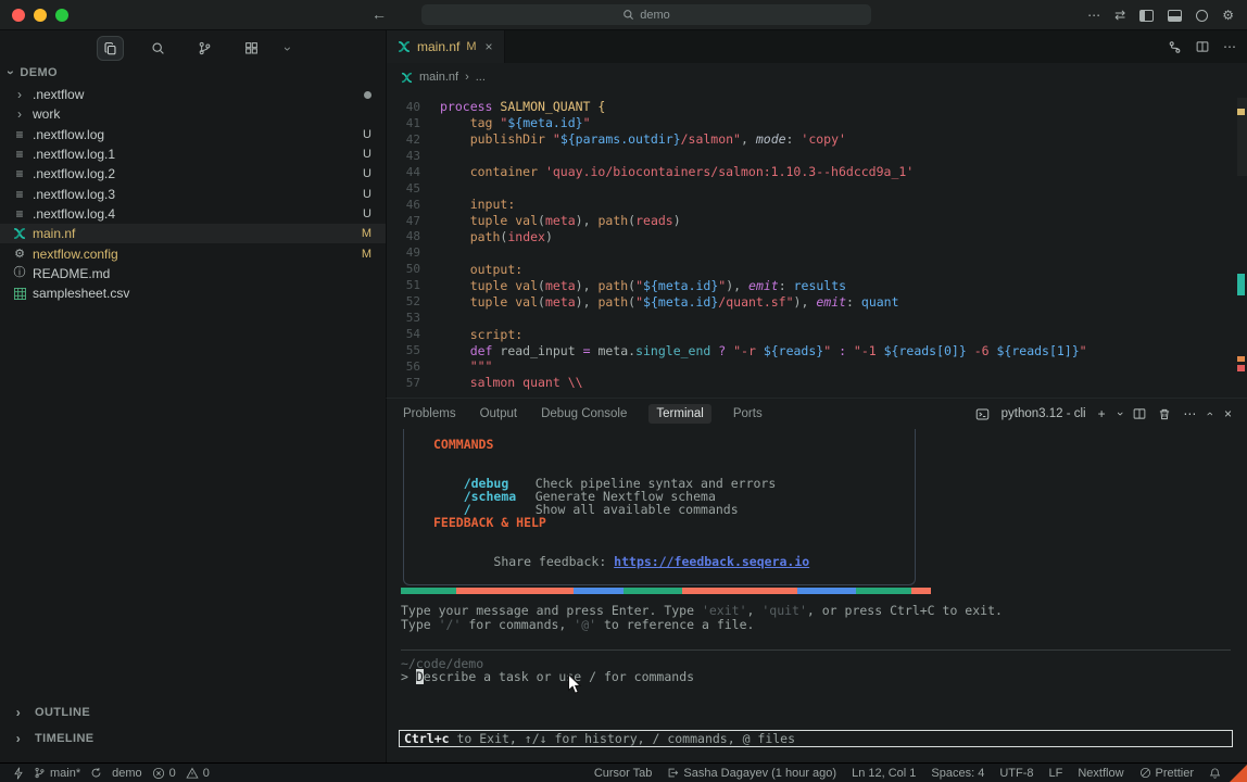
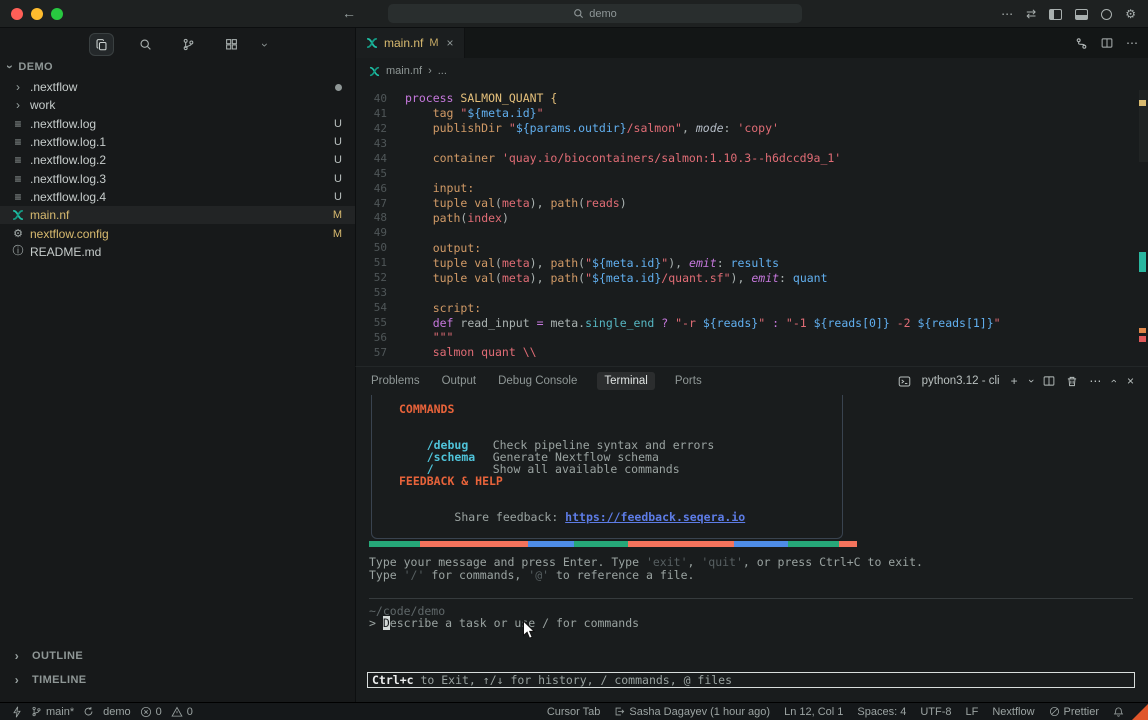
  ←
  demo
  ⋯
  ⇄
  ⚙
  DEMO
  ›
  .nextflow
  ›
  work
  ≡
  .nextflow.log
  U
  ≡
  .nextflow.log.1
  U
  ≡
  .nextflow.log.2
  U
  ≡
  .nextflow.log.3
  U
  ≡
  .nextflow.log.4
  U
  main.nf
  M
  ⚙
  nextflow.config
  M
  ⓘ
  README.md
- samplesheet.csv
  ›
  OUTLINE
  ›
  TIMELINE
  main.nf
  M
  ×
  ⋯
  main.nf
  ›
  ...
  40
  process SALMON_QUANT {
  41
  tag "${meta.id}"
  42
  publishDir "${params.outdir}/salmon", mode: 'copy'
  43
  44
  container 'quay.io/biocontainers/salmon:1.10.3--h6dccd9a_1'
  45
  46
  input:
  47
  tuple val(meta), path(reads)
  48
  path(index)
  49
  50
  output:
  51
  tuple val(meta), path("${meta.id}"), emit: results
  52
  tuple val(meta), path("${meta.id}/quant.sf"), emit: quant
  53
  54
  script:
  55
- def read_input = meta.single_end ? "-r ${reads}" : "-1 ${reads[0]} -6 ${reads[1]}"
+ def read_input = meta.single_end ? "-r ${reads}" : "-1 ${reads[0]} -2 ${reads[1]}"
  56
  """
  57
  salmon quant \\
  Problems
  Output
  Debug Console
  Terminal
  Ports
  python3.12 - cli
  +
  ⋯
  ×
  COMMANDS
  /debug Check pipeline syntax and errors
  /schema Generate Nextflow schema
  / Show all available commands
  FEEDBACK & HELP
  Share feedback: https://feedback.seqera.io
  Type your message and press Enter. Type 'exit', 'quit', or press Ctrl+C to exit.
  Type '/' for commands, '@' to reference a file.
  ~/code/demo
  > Describe a task or ue / for commands
  Ctrl+c
  to Exit, ↑/↓ for history, / commands, @ files
  main*
  demo
  0
  0
  Cursor Tab
  Sasha Dagayev (1 hour ago)
  Ln 12, Col 1
  Spaces: 4
  UTF-8
  LF
  Nextflow
  Prettier
